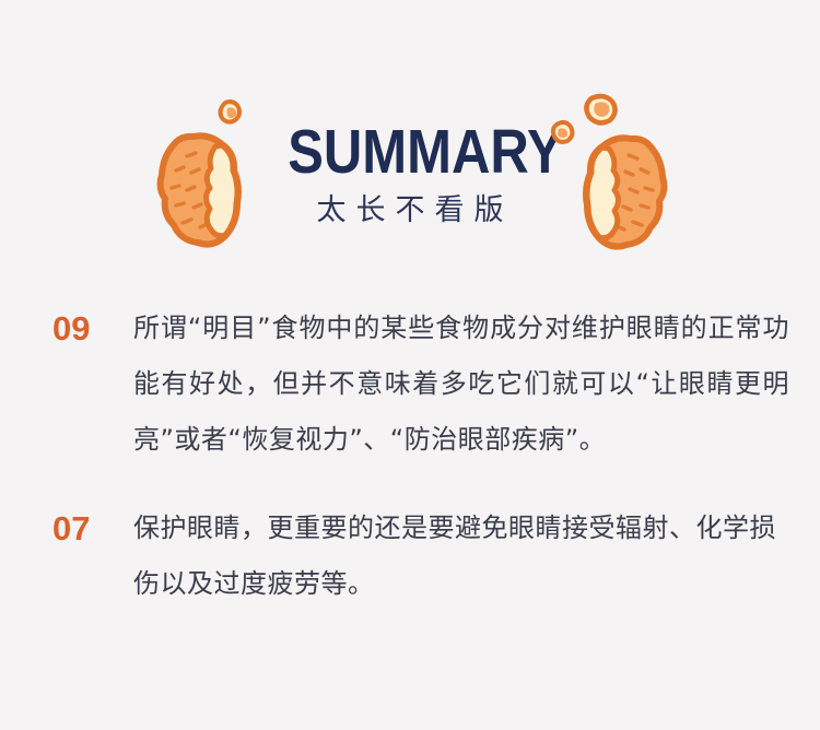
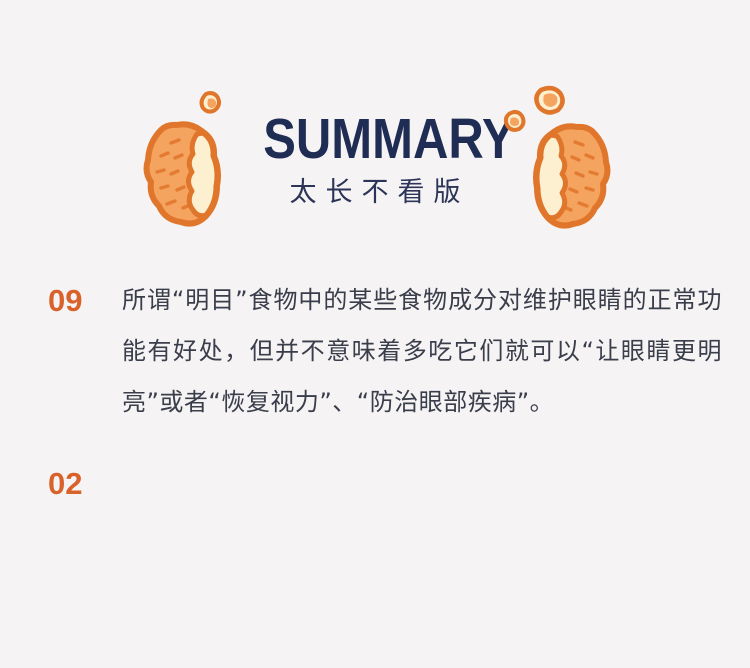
  SUMMAR
  太长不看版
  09
  所谓“明目”食物中的某些食物成分对维护眼睛的正常功能有好处，但并不意味着多吃它们就可以“让眼睛更明亮”或者“恢复视力”、“防治眼部疾病”。
- 07
+ 02
- 保护眼睛，更重要的还是要避免眼睛接受辐射、化学损伤以及过度疲劳等。
